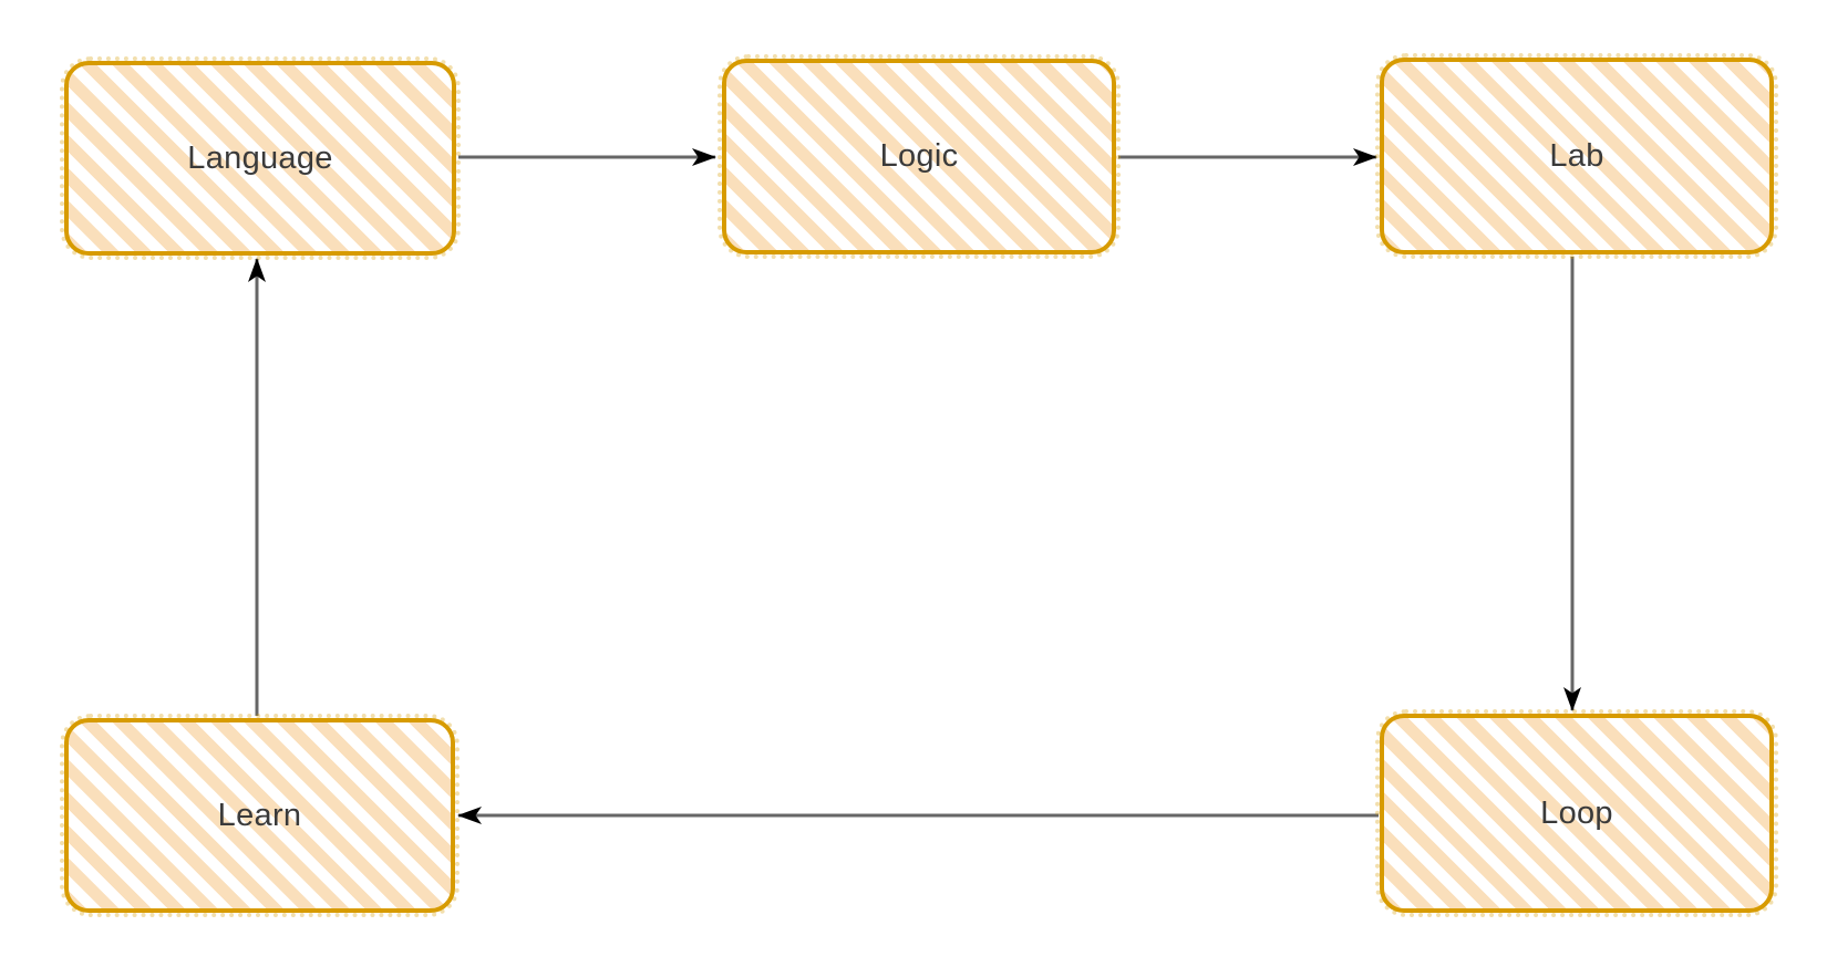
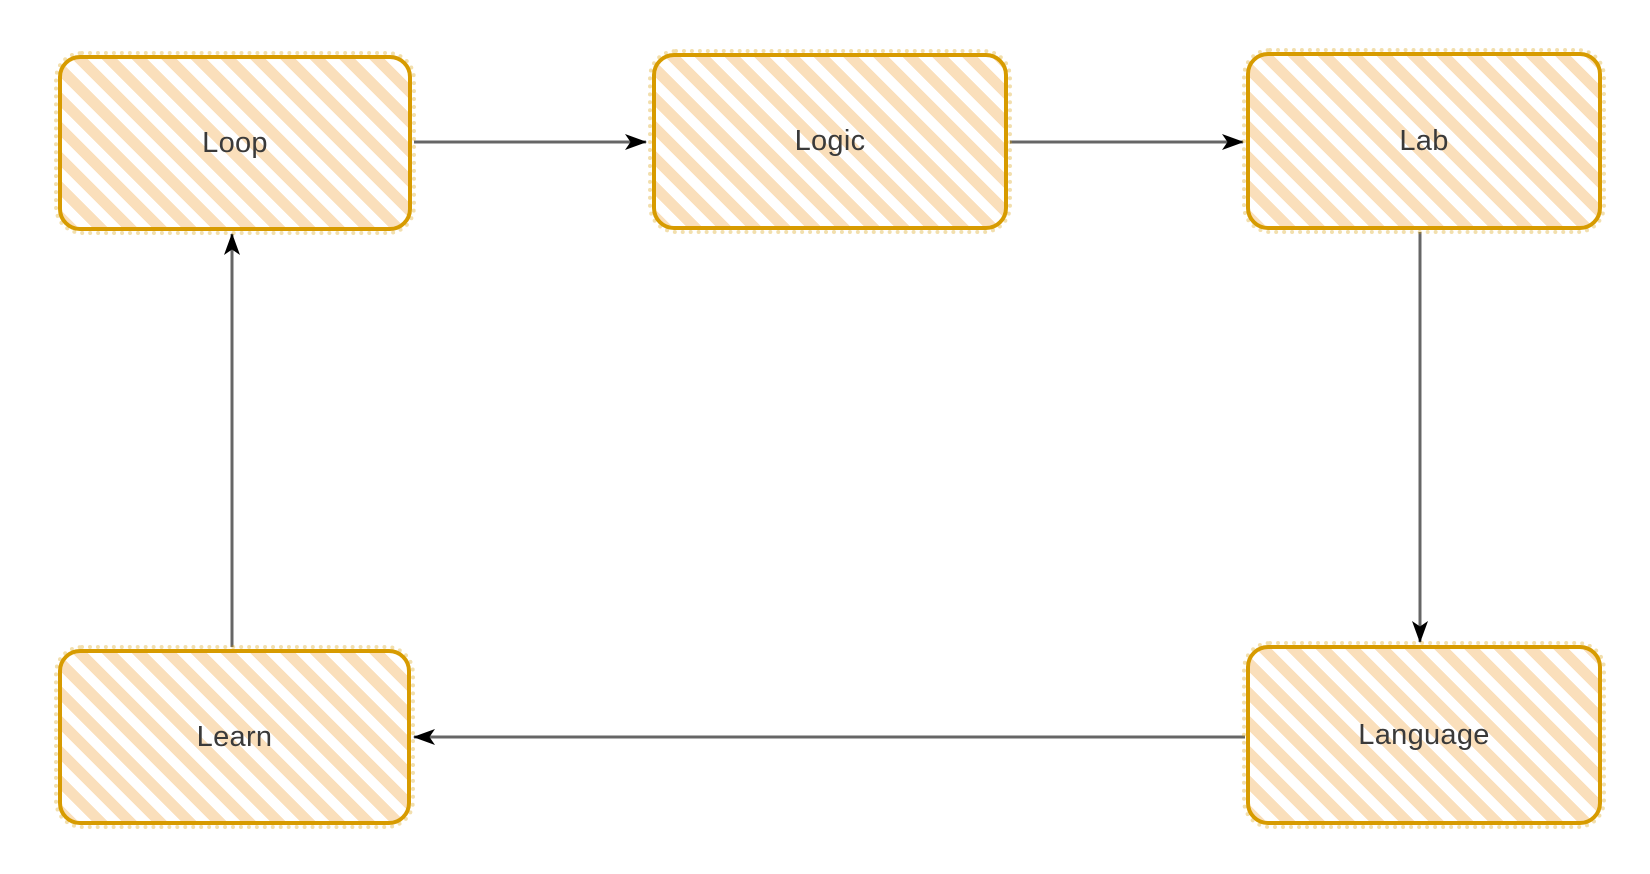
- Language
+ Loop
  Logic
  Lab
  Learn
- Loop
+ Language
